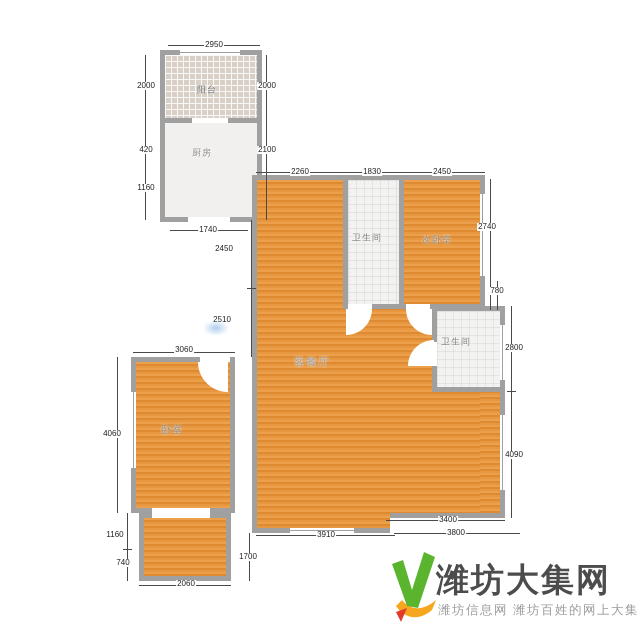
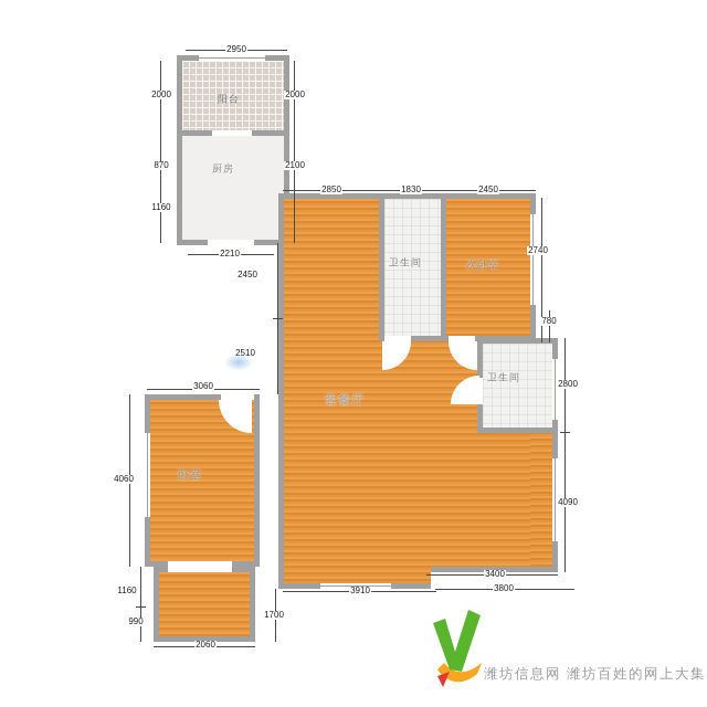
  2950
  2000
  2000
- 420
+ 870
  1160
  2100
- 1740
+ 2210
- 2260
+ 2850
  1830
  2450
  2740
  780
  2800
  4090
  2450
  3060
  4060
  1160
- 740
+ 990
  2060
  1700
  3910
  3400
  3800
  阳台
  厨房
  卫生间
  次卧室
  卫生间
  客餐厅
  卧室
- 潍坊大集网
  潍坊信息网 潍坊百姓的网上大集
